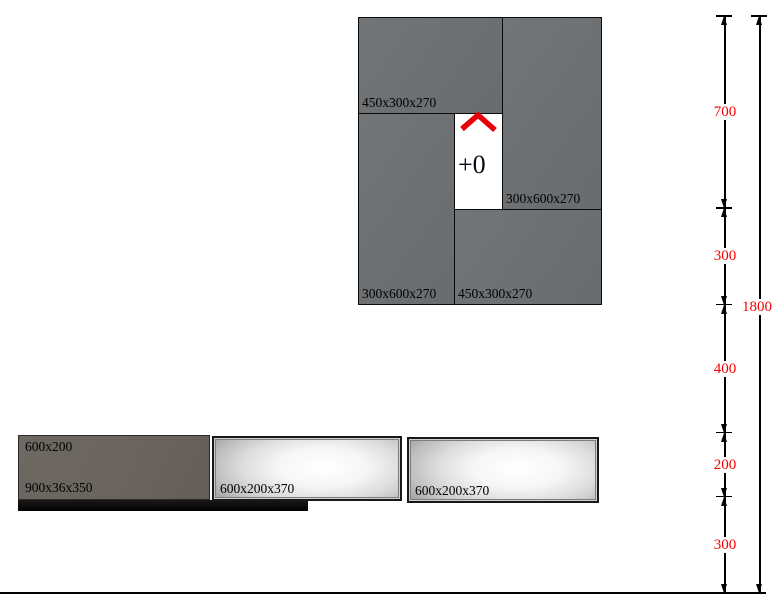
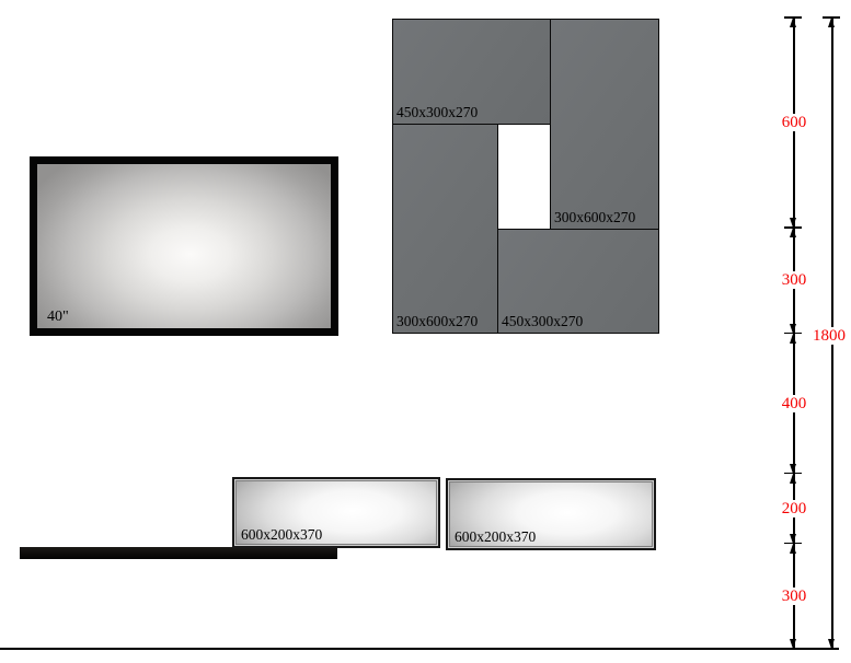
+ 40"
  450x300x270
  300x600x270
  300x600x270
  450x300x270
- +0
- 600x200
- 900x36x350
  600x200x370
  600x200x370
- 700
+ 600
  300
  400
  200
  300
  1800
